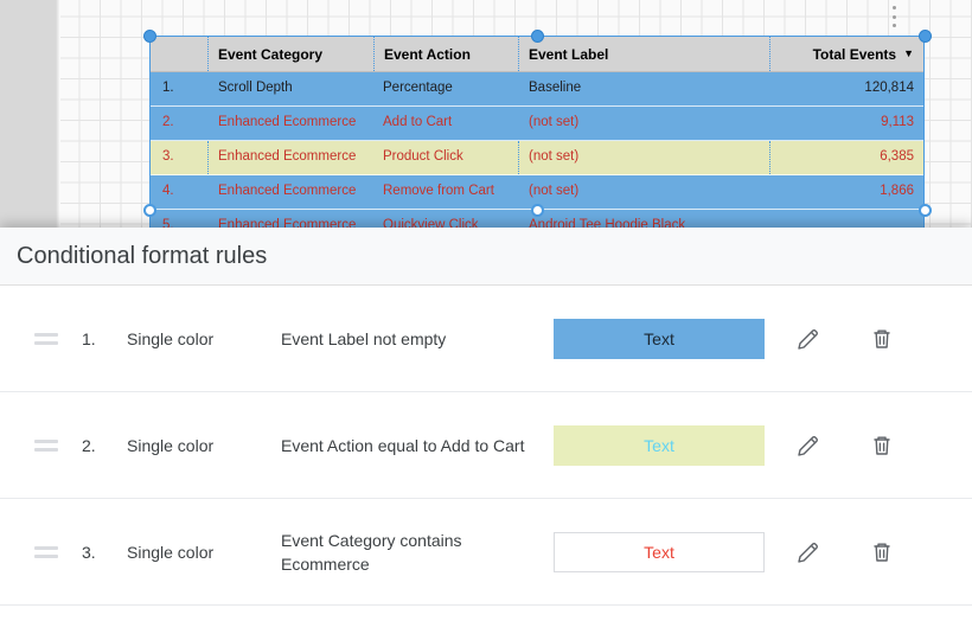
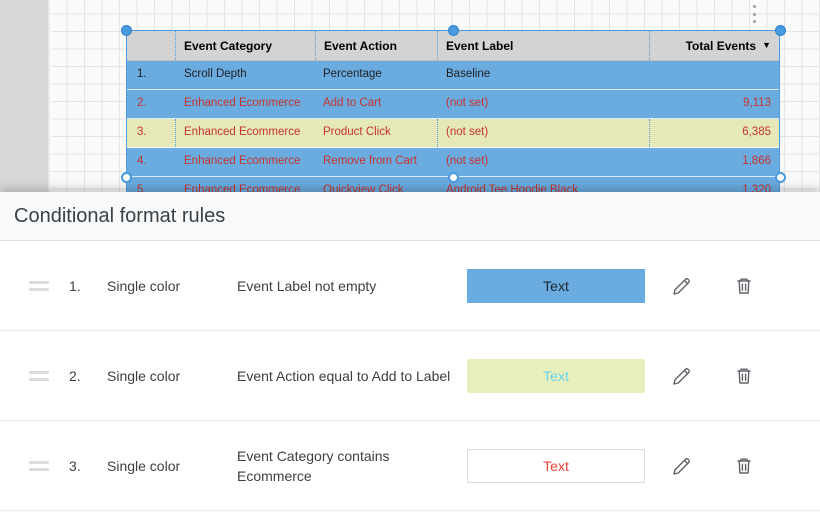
  Event Category
  Event Action
  Event Label
  Total Events
  ▼
  1.
  Scroll Depth
  Percentage
  Baseline
- 120,814
  2.
  Enhanced Ecommerce
  Add to Cart
  (not set)
  9,113
  3.
  Enhanced Ecommerce
  Product Click
  (not set)
  6,385
  4.
  Enhanced Ecommerce
  Remove from Cart
  (not set)
  1,866
  5.
  Enhanced Ecommerce
  Quickview Click
  Android Tee Hoodie Black
+ 1,320
  Conditional format rules
  1.
  Single color
  Event Label not empty
  Text
  2.
  Single color
- Event Action equal to Add to Cart
+ Event Action equal to Add to Label
  Text
  3.
  Single color
  Event Category contains Ecommerce
  Text
